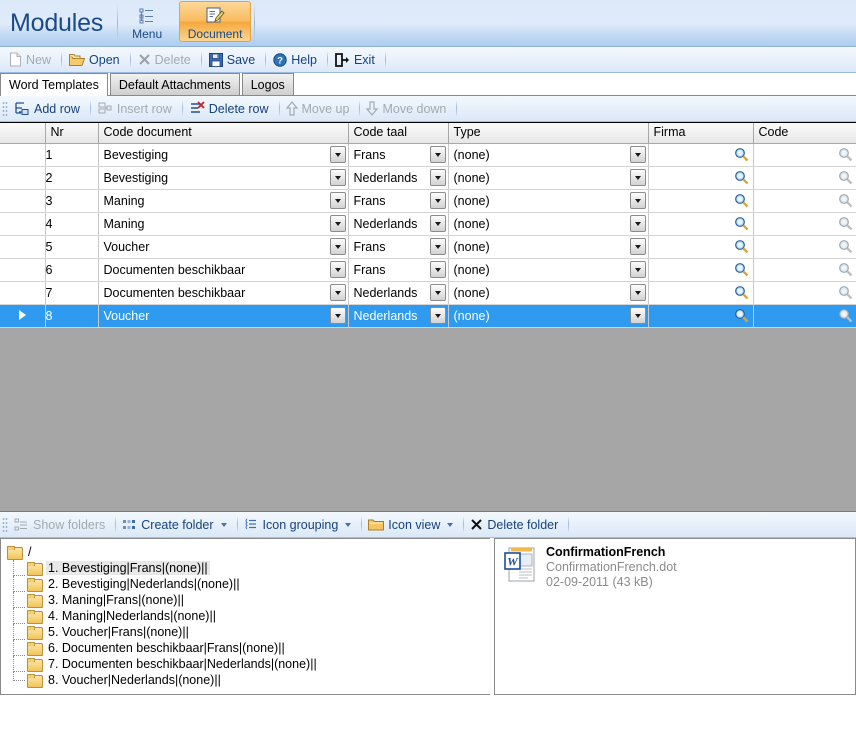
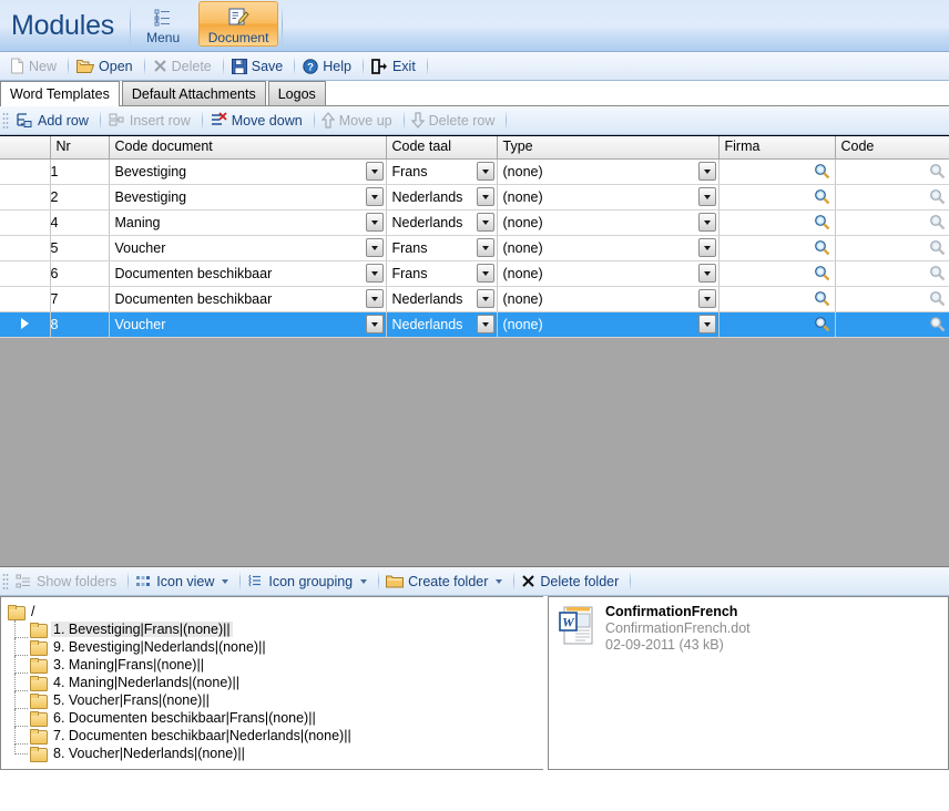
  Modules
  Menu
  Document
  New
  Open
  Delete
  Save
  ?
  Help
  Exit
  Word Templates
  Default Attachments
  Logos
  Add row
  Insert row
- Delete row
+ Move down
  Move up
- Move down
+ Delete row
  	Nr	Code document	Code taal	Type	Firma	Code
  	1	Bevestiging	Frans	(none)
  	2	Bevestiging	Nederlands	(none)
- 	3	Maning	Frans	(none)
  	4	Maning	Nederlands	(none)
  	5	Voucher	Frans	(none)
  	6	Documenten beschikbaar	Frans	(none)
  	7	Documenten beschikbaar	Nederlands	(none)
  	8	Voucher	Nederlands	(none)
  Show folders
- Create folder
+ Icon view
  Icon grouping
- Icon view
+ Create folder
  Delete folder
  /
  1. Bevestiging|Frans|(none)||
- 2. Bevestiging|Nederlands|(none)||
+ 9. Bevestiging|Nederlands|(none)||
  3. Maning|Frans|(none)||
  4. Maning|Nederlands|(none)||
  5. Voucher|Frans|(none)||
  6. Documenten beschikbaar|Frans|(none)||
  7. Documenten beschikbaar|Nederlands|(none)||
  8. Voucher|Nederlands|(none)||
  W
  ConfirmationFrench
  ConfirmationFrench.dot
  02-09-2011 (43 kB)
